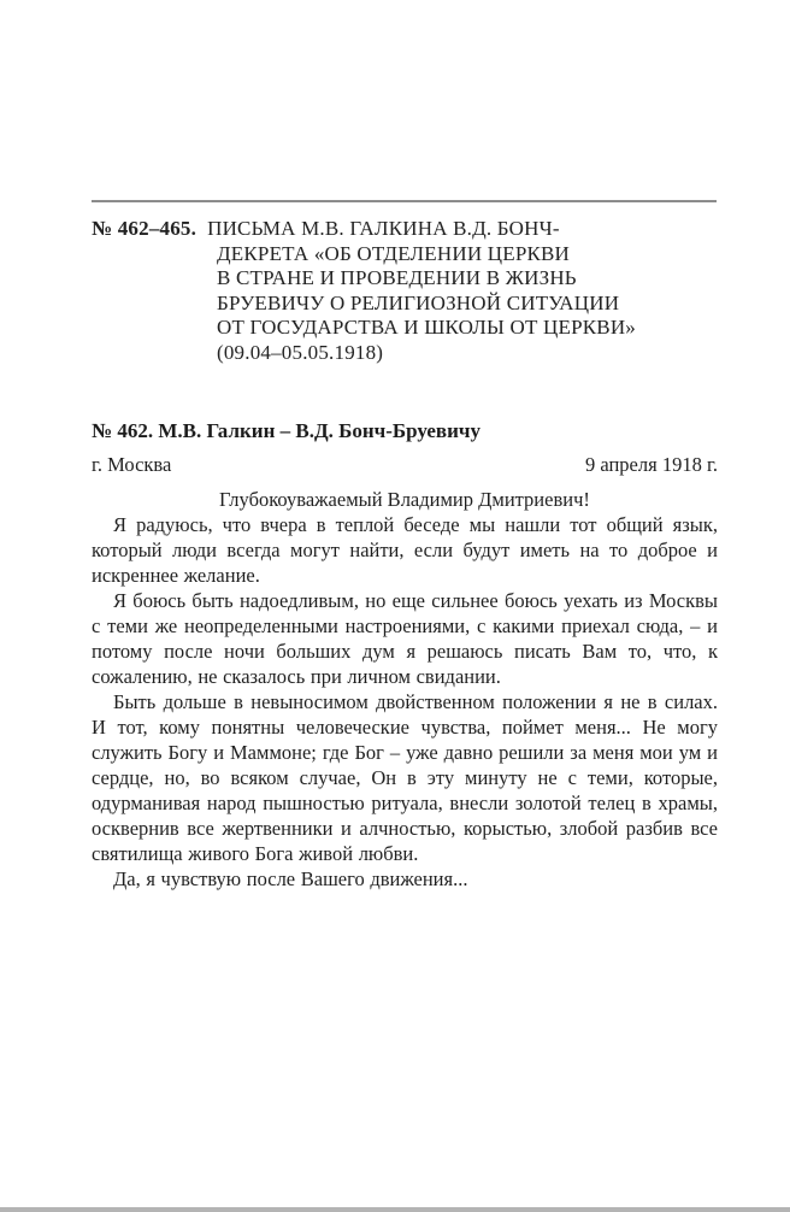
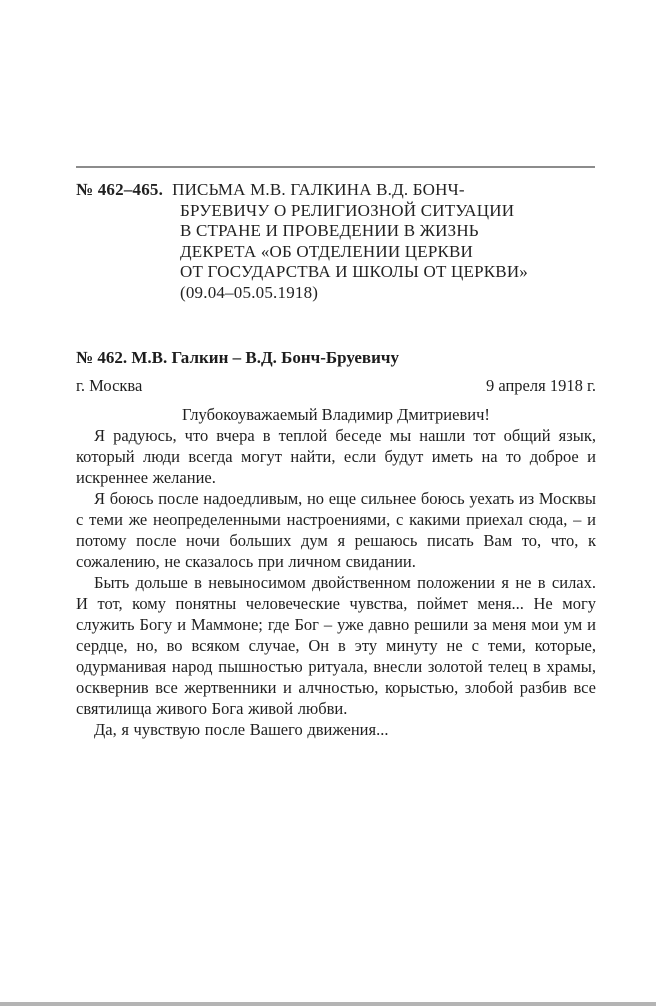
  № 462–465. ПИСЬМА М.В. ГАЛКИНА В.Д. БОНЧ-
- ДЕКРЕТА «ОБ ОТДЕЛЕНИИ ЦЕРКВИ
+ БРУЕВИЧУ О РЕЛИГИОЗНОЙ СИТУАЦИИ
  В СТРАНЕ И ПРОВЕДЕНИИ В ЖИЗНЬ
- БРУЕВИЧУ О РЕЛИГИОЗНОЙ СИТУАЦИИ
+ ДЕКРЕТА «ОБ ОТДЕЛЕНИИ ЦЕРКВИ
  ОТ ГОСУДАРСТВА И ШКОЛЫ ОТ ЦЕРКВИ»
  (09.04–05.05.1918)
  № 462. М.В. Галкин – В.Д. Бонч-Бруевичу
  г. Москва
  9 апреля 1918 г.
  Глубокоуважаемый Владимир Дмитриевич!
  Я радуюсь, что вчера в теплой беседе мы нашли тот общий язык, который люди всегда могут найти, если будут иметь на то доброе и искреннее желание.
- Я боюсь быть надоедливым, но еще сильнее боюсь уехать из Москвы с теми же неопределенными настроениями, с какими приехал сюда, – и потому после ночи больших дум я решаюсь писать Вам то, что, к сожалению, не сказалось при личном свидании.
+ Я боюсь после надоедливым, но еще сильнее боюсь уехать из Москвы с теми же неопределенными настроениями, с какими приехал сюда, – и потому после ночи больших дум я решаюсь писать Вам то, что, к сожалению, не сказалось при личном свидании.
  Быть дольше в невыносимом двойственном положении я не в силах. И тот, кому понятны человеческие чувства, поймет меня... Не могу служить Богу и Маммоне; где Бог – уже давно решили за меня мои ум и сердце, но, во всяком случае, Он в эту минуту не с теми, которые, одурманивая народ пышностью ритуала, внесли золотой телец в храмы, осквернив все жертвенники и алчностью, корыстью, злобой разбив все святилища живого Бога живой любви.
  Да, я чувствую после Вашего движения...
